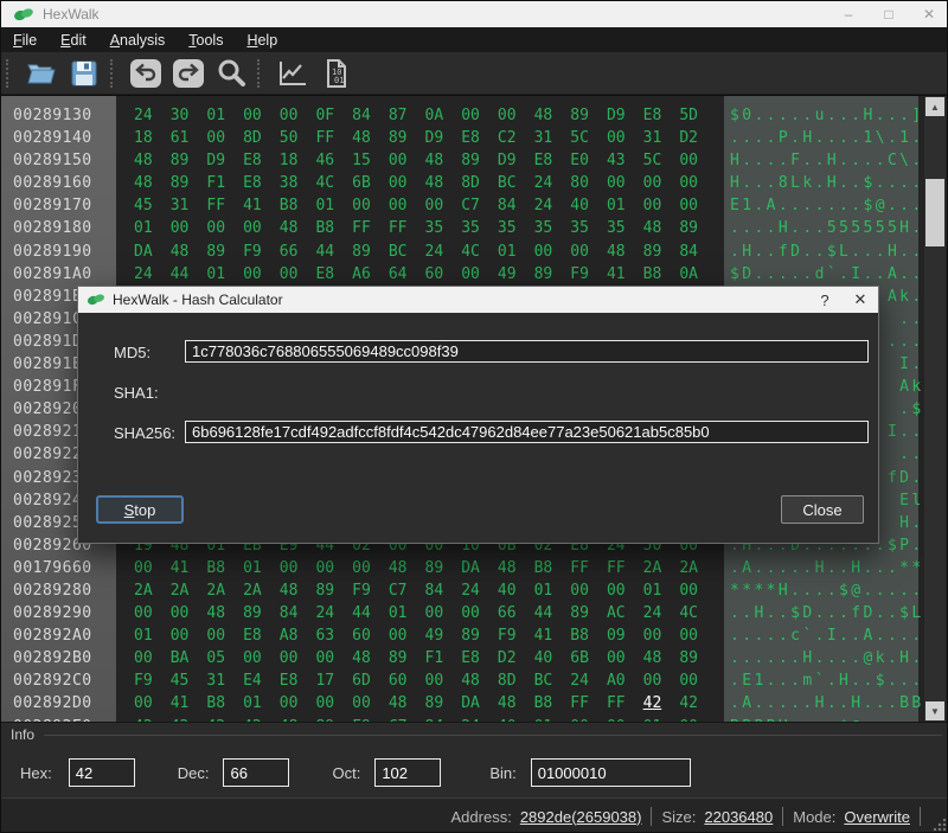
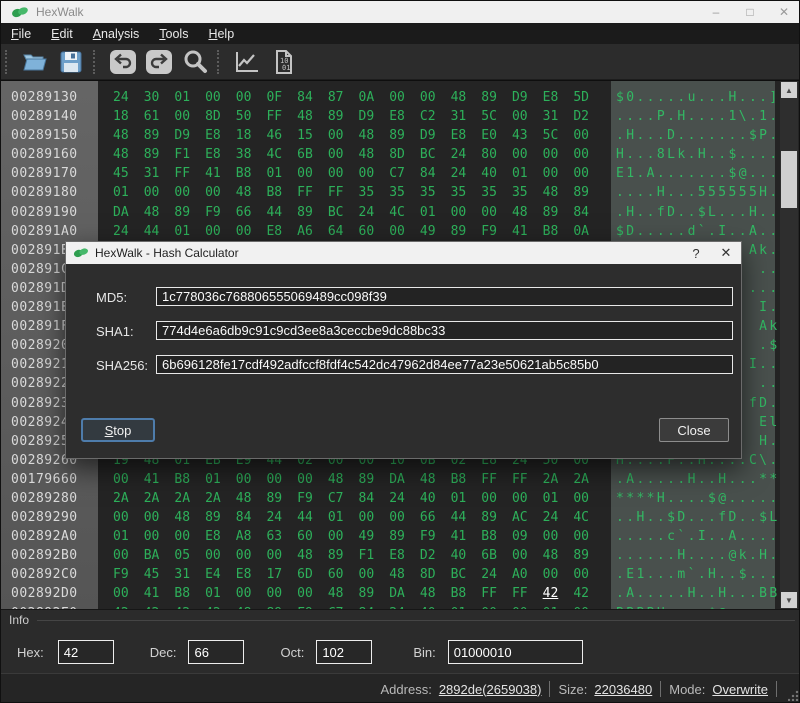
  HexWalk
  –
  □
  ✕
  File
  Edit
  Analysis
  Tools
  Help
  10
  01
  00289130 24 30 01 00 00 0F 84 87 0A 00 00 48 89 D9 E8 5D
  $0.....u...H...]
  00289140 18 61 00 8D 50 FF 48 89 D9 E8 C2 31 5C 00 31 D2
  ....P.H....1\.1.
  00289150 48 89 D9 E8 18 46 15 00 48 89 D9 E8 E0 43 5C 00
- H....F..H....C\.
+ .H...D.......$P.
  00289160 48 89 F1 E8 38 4C 6B 00 48 8D BC 24 80 00 00 00
  H...8Lk.H..$....
  00289170 45 31 FF 41 B8 01 00 00 00 C7 84 24 40 01 00 00
  E1.A.......$@...
  00289180 01 00 00 00 48 B8 FF FF 35 35 35 35 35 35 48 89
  ....H...555555H.
  00289190 DA 48 89 F9 66 44 89 BC 24 4C 01 00 00 48 89 84
  .H..fD..$L...H..
  002891A0 24 44 01 00 00 E8 A6 64 60 00 49 89 F9 41 B8 0A
  $D.....d`.I..A..
  002891
  Ak.
  002891
  ..
  002891
  ...
  002891
  I.
  002891
  Ak
  002892
  .$
  002892
  I..
  002892
  ..
  002892
  fD.
  002892
  El
  002892
  H.
  00289260 19 48 01 EB E9 44 02 00 00 10 0B 02 E8 24 50 00
- .H...D.......$P.
+ H....F..H....C\.
  00179660 00 41 B8 01 00 00 00 48 89 DA 48 B8 FF FF 2A 2A
  .A.....H..H...**
  00289280 2A 2A 2A 2A 48 89 F9 C7 84 24 40 01 00 00 01 00
  ****H....$@.....
  00289290 00 00 48 89 84 24 44 01 00 00 66 44 89 AC 24 4C
  ..H..$D...fD..$L
  002892A0 01 00 00 E8 A8 63 60 00 49 89 F9 41 B8 09 00 00
  .....c`.I..A....
  002892B0 00 BA 05 00 00 00 48 89 F1 E8 D2 40 6B 00 48 89
  ......H....@k.H.
  002892C0 F9 45 31 E4 E8 17 6D 60 00 48 8D BC 24 A0 00 00
  .E1...m`.H..$...
  002892D0 00 41 B8 01 00 00 00 48 89 DA 48 B8 FF FF 42 42
  .A.....H..H...BB
  ▲
  ▼
  HexWalk - Hash Calculator
  ?
  ✕
  MD5:
  1c778036c768806555069489cc098f39
  SHA1:
+ 774d4e6a6db9c91c9cd3ee8a3ceccbe9dc88bc33
  SHA256:
  6b696128fe17cdf492adfccf8fdf4c542dc47962d84ee77a23e50621ab5c85b0
  Stop
  Close
  Info
  Hex:
  42
  Dec:
  66
  Oct:
  102
  Bin:
  01000010
  Address:
  2892de(2659038)
  Size:
  22036480
  Mode:
  Overwrite
